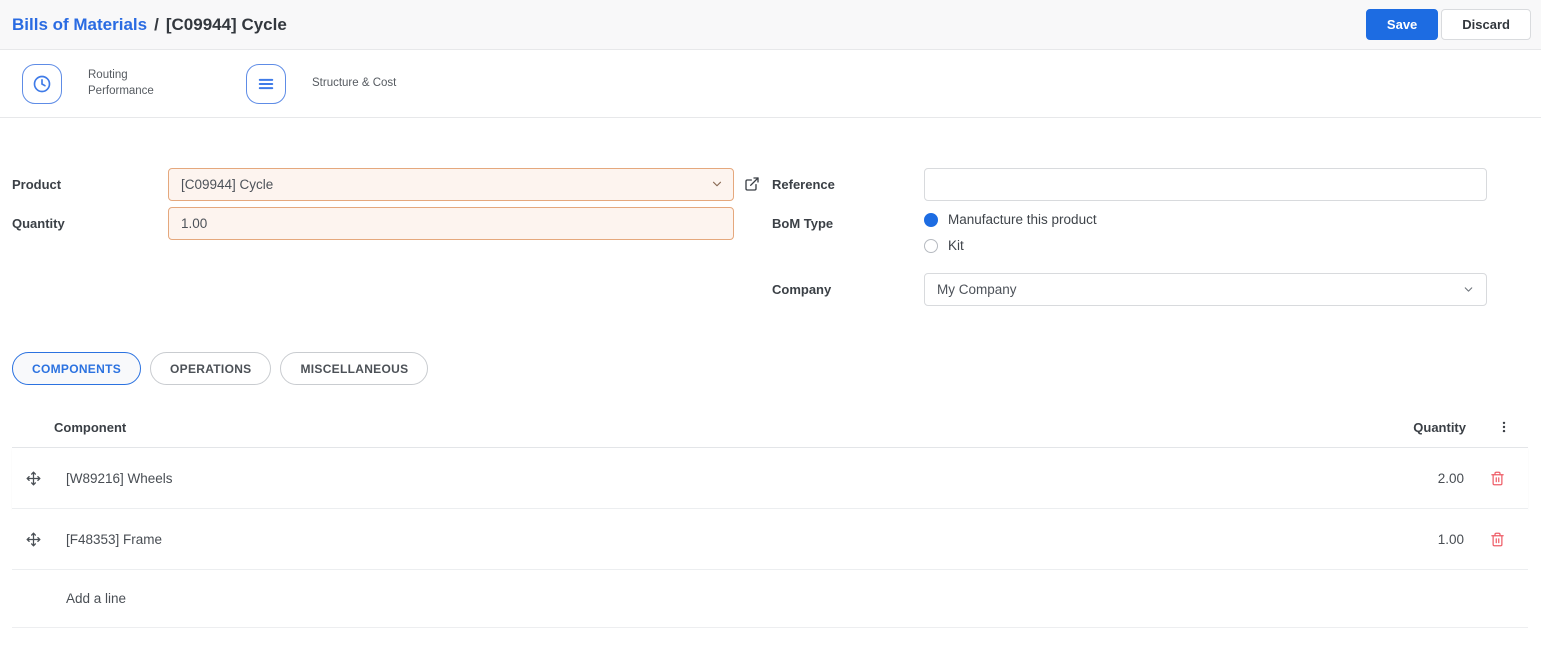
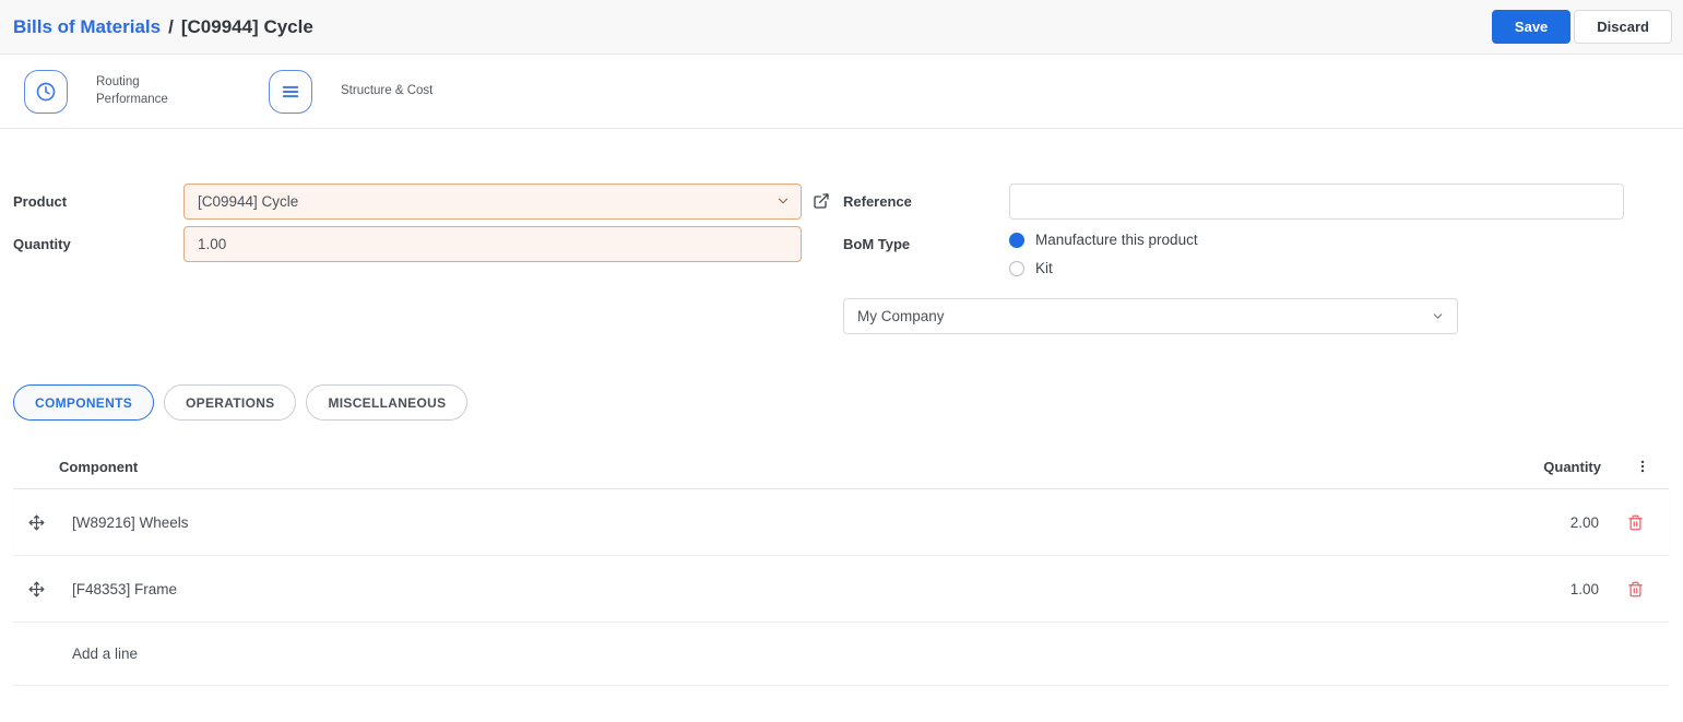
  Bills of Materials
  /
  [C09944] Cycle
  Save
  Discard
  Routing Performance
  Structure & Cost
  Product
  [C09944] Cycle
  Quantity
  1.00
  Reference
  BoM Type
  Manufacture this product
  Kit
- Company
  My Company
  COMPONENTS
  OPERATIONS
  MISCELLANEOUS
  Component
  Quantity
  [W89216] Wheels
  2.00
  [F48353] Frame
  1.00
  Add a line
